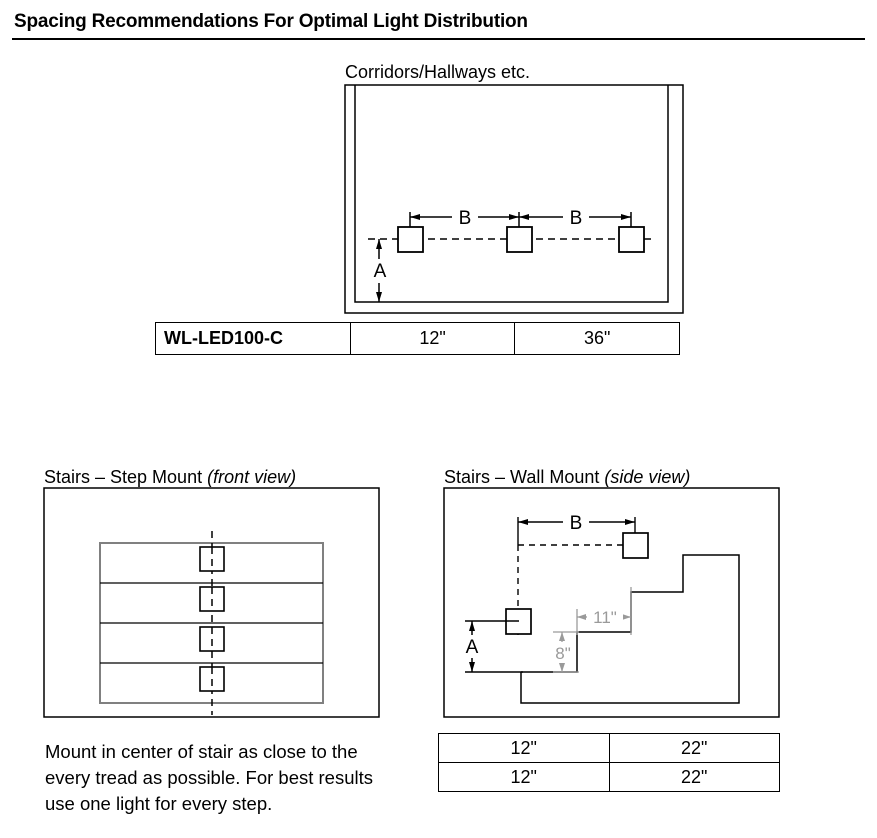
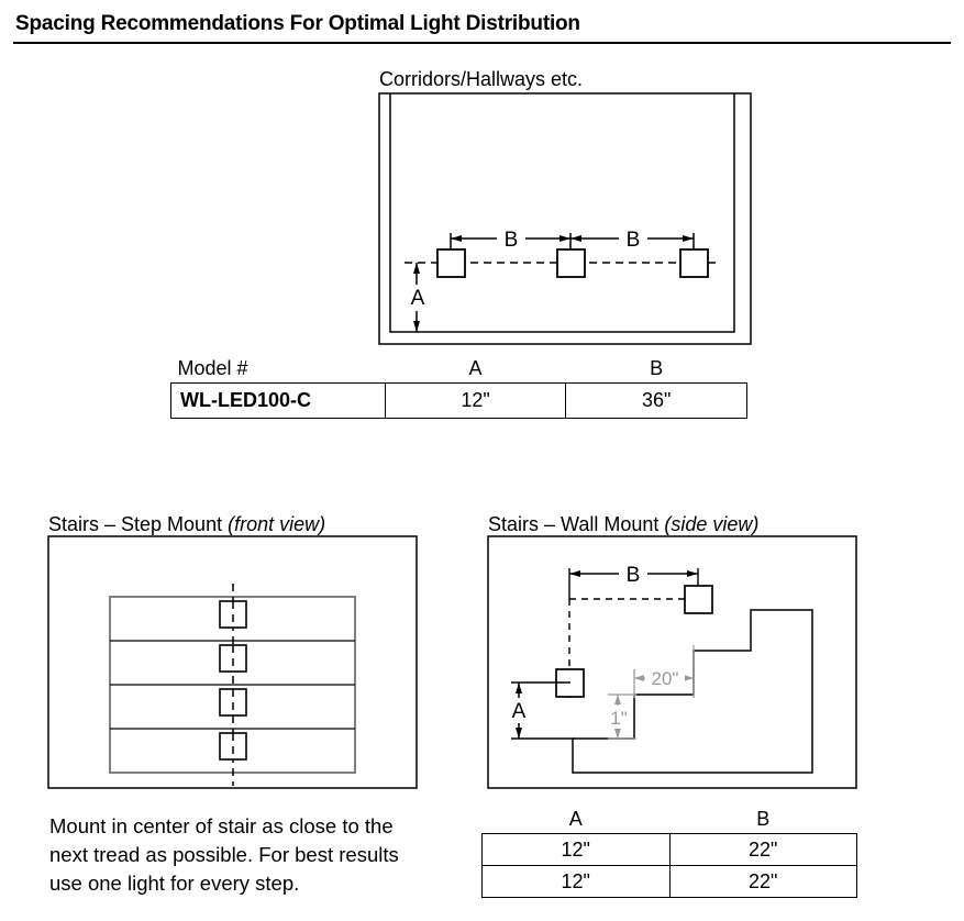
  Spacing Recommendations For Optimal Light Distribution
  Corridors/Hallways etc.
  B
  B
  A
+ Model #	A	B
  WL-LED100-C	12"	36"
  Stairs – Step Mount (front view)
- Mount in center of stair as close to the every tread as possible. For best results use one light for every step.
+ Mount in center of stair as close to the next tread as possible. For best results use one light for every step.
  Stairs – Wall Mount (side view)
  B
  A
- 11"
+ 20"
- 8"
+ 1"
+ A	B
  12"	22"
  12"	22"
